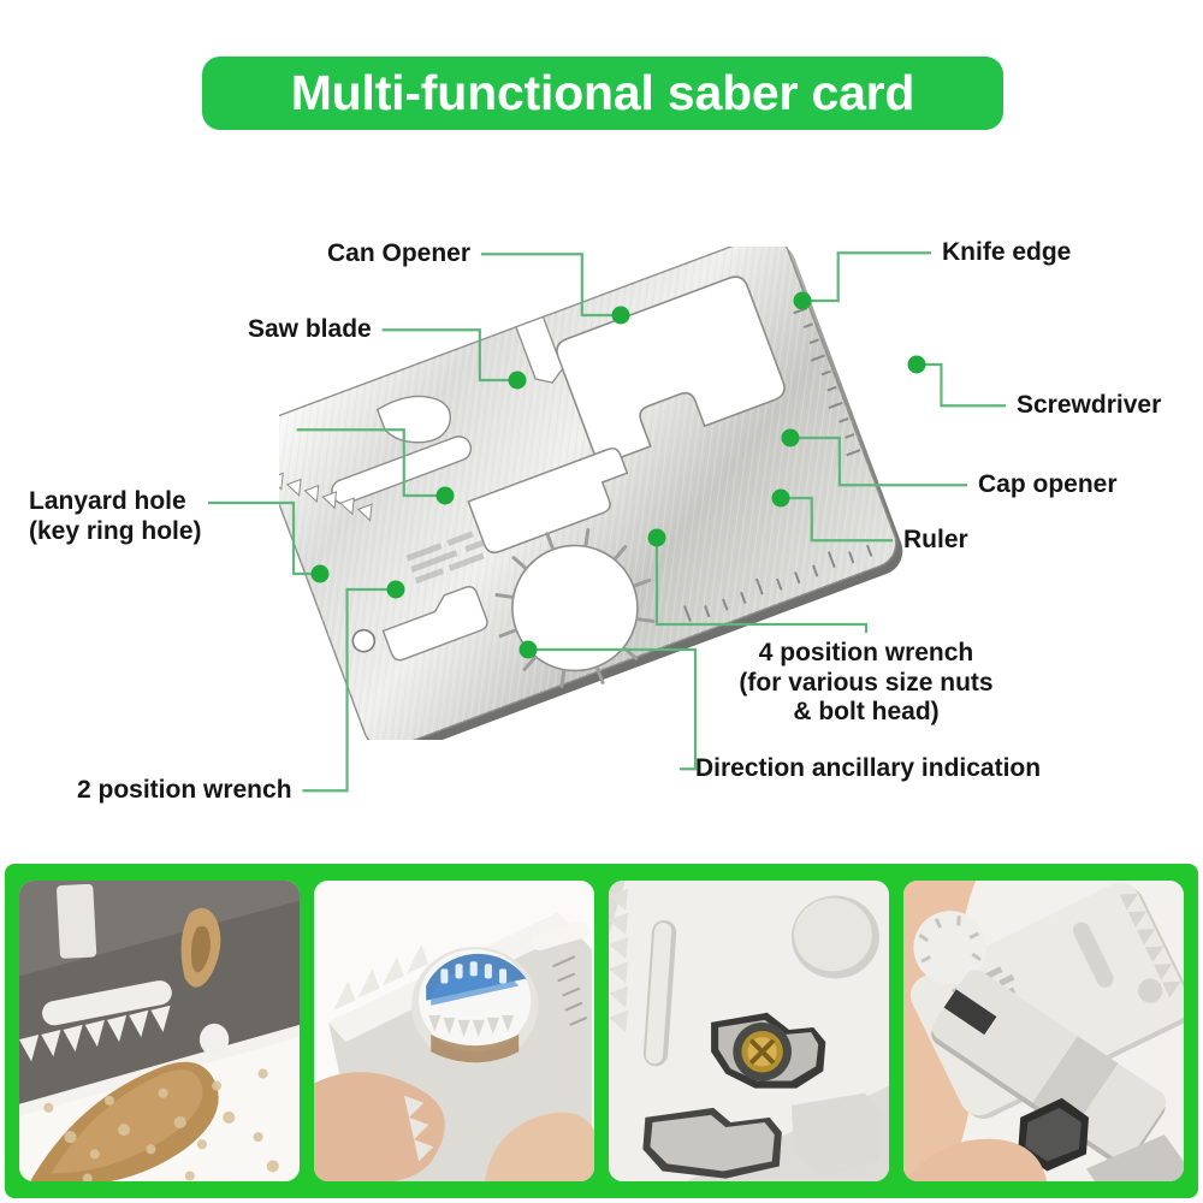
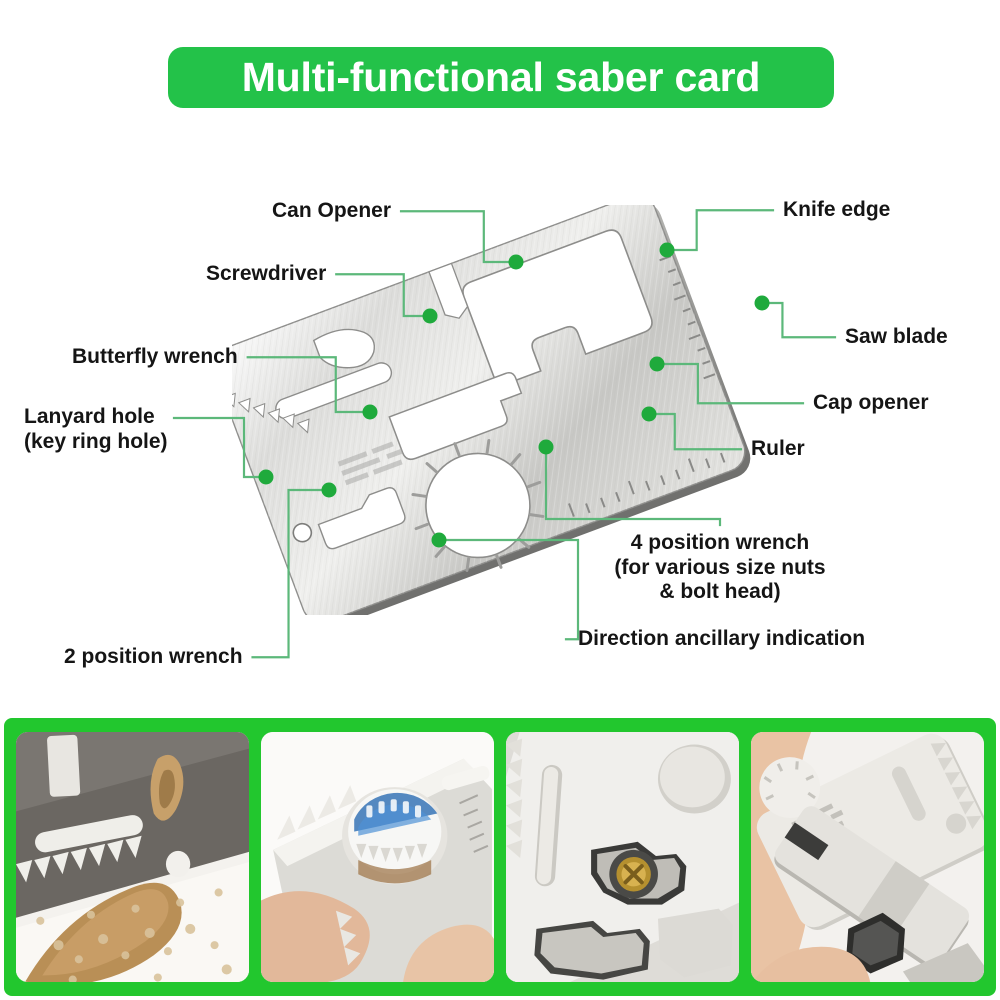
  Multi-functional saber card
  Can Opener
- Saw blade
+ Screwdriver
+ Butterfly wrench
  Lanyard hole
  (key ring hole)
  2 position wrench
  Knife edge
- Screwdriver
+ Saw blade
  Cap opener
  Ruler
  4 position wrench
  (for various size nuts
  & bolt head)
  Direction ancillary indication
